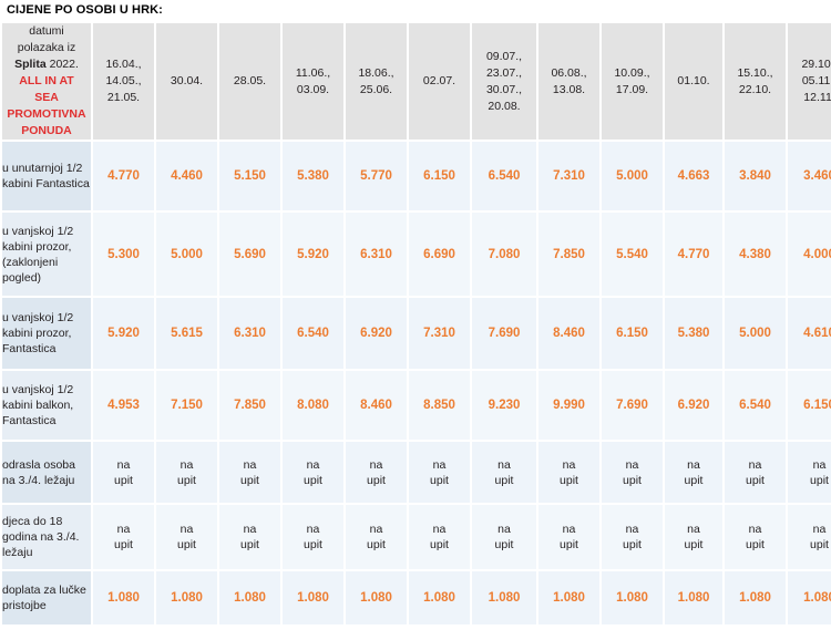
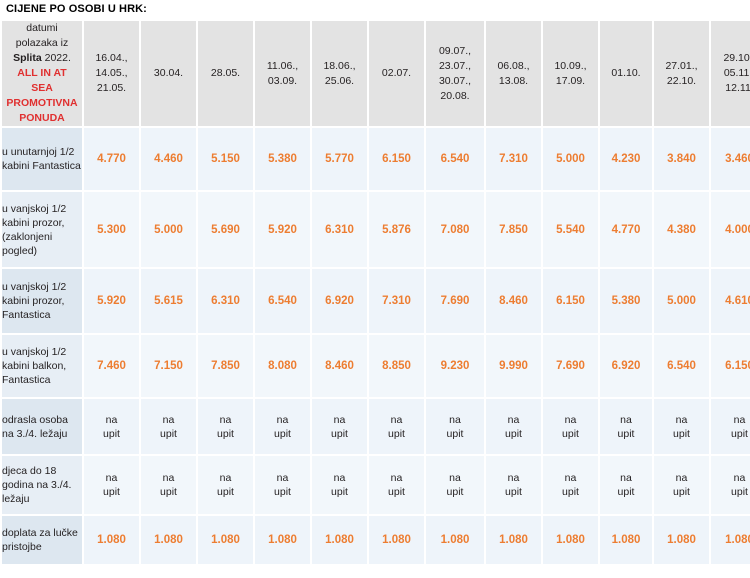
  CIJENE PO OSOBI U HRK:
- datumi polazaka iz Splita 2022. ALL IN AT SEA PROMOTIVNA PONUDA	16.04., 14.05., 21.05.	30.04.	28.05.	11.06., 03.09.	18.06., 25.06.	02.07.	09.07., 23.07., 30.07., 20.08.	06.08., 13.08.	10.09., 17.09.	01.10.	15.10., 22.10.	29.10 05.11 12.11
+ datumi polazaka iz Splita 2022. ALL IN AT SEA PROMOTIVNA PONUDA	16.04., 14.05., 21.05.	30.04.	28.05.	11.06., 03.09.	18.06., 25.06.	02.07.	09.07., 23.07., 30.07., 20.08.	06.08., 13.08.	10.09., 17.09.	01.10.	27.01., 22.10.	29.10 05.11 12.11
- u unutarnjoj 1/2 kabini Fantastica	4.770	4.460	5.150	5.380	5.770	6.150	6.540	7.310	5.000	4.663	3.840	3.46
+ u unutarnjoj 1/2 kabini Fantastica	4.770	4.460	5.150	5.380	5.770	6.150	6.540	7.310	5.000	4.230	3.840	3.46
- u vanjskoj 1/2 kabini prozor, (zaklonjeni pogled)	5.300	5.000	5.690	5.920	6.310	6.690	7.080	7.850	5.540	4.770	4.380	4.00
+ u vanjskoj 1/2 kabini prozor, (zaklonjeni pogled)	5.300	5.000	5.690	5.920	6.310	5.876	7.080	7.850	5.540	4.770	4.380	4.00
  u vanjskoj 1/2 kabini prozor, Fantastica	5.920	5.615	6.310	6.540	6.920	7.310	7.690	8.460	6.150	5.380	5.000	4.61
- u vanjskoj 1/2 kabini balkon, Fantastica	4.953	7.150	7.850	8.080	8.460	8.850	9.230	9.990	7.690	6.920	6.540	6.15
+ u vanjskoj 1/2 kabini balkon, Fantastica	7.460	7.150	7.850	8.080	8.460	8.850	9.230	9.990	7.690	6.920	6.540	6.15
  odrasla osoba na 3./4. ležaju	naupit	naupit	naupit	naupit	naupit	naupit	naupit	naupit	naupit	naupit	naupit	naupit
  djeca do 18 godina na 3./4. ležaju	naupit	naupit	naupit	naupit	naupit	naupit	naupit	naupit	naupit	naupit	naupit	naupit
  doplata za lučke pristojbe	1.080	1.080	1.080	1.080	1.080	1.080	1.080	1.080	1.080	1.080	1.080	1.08
